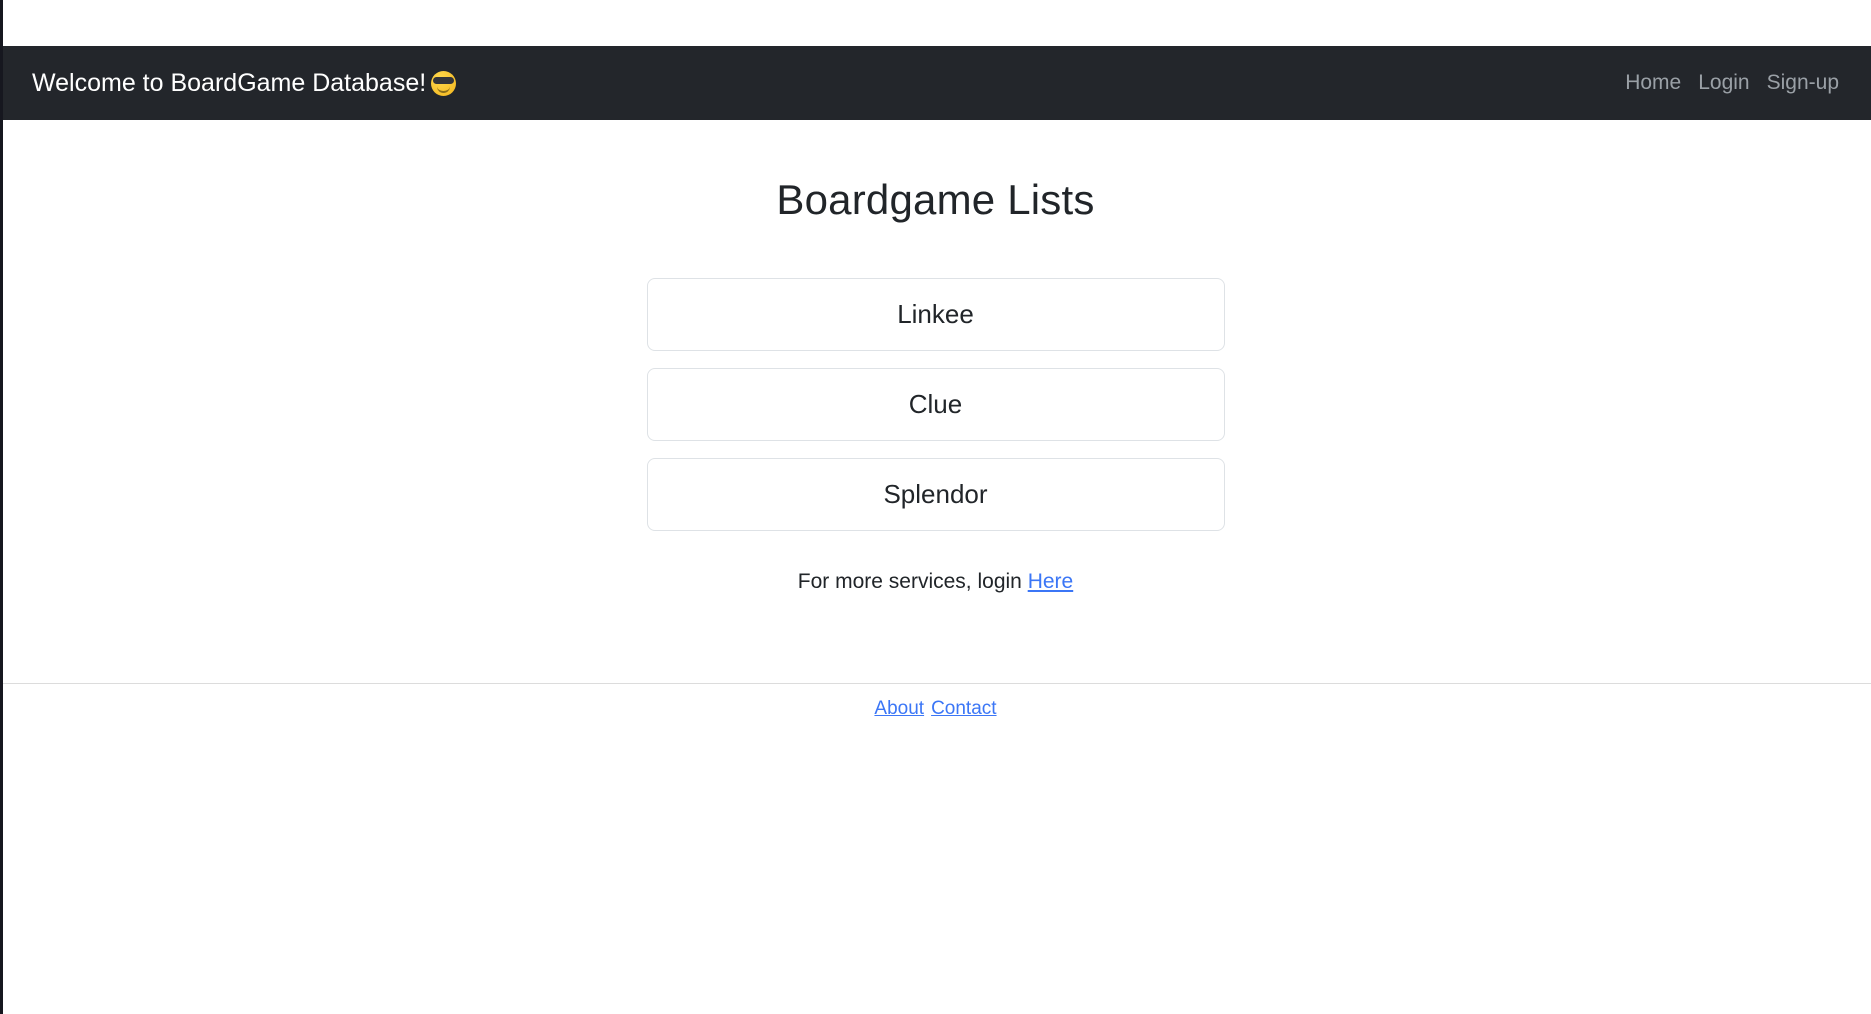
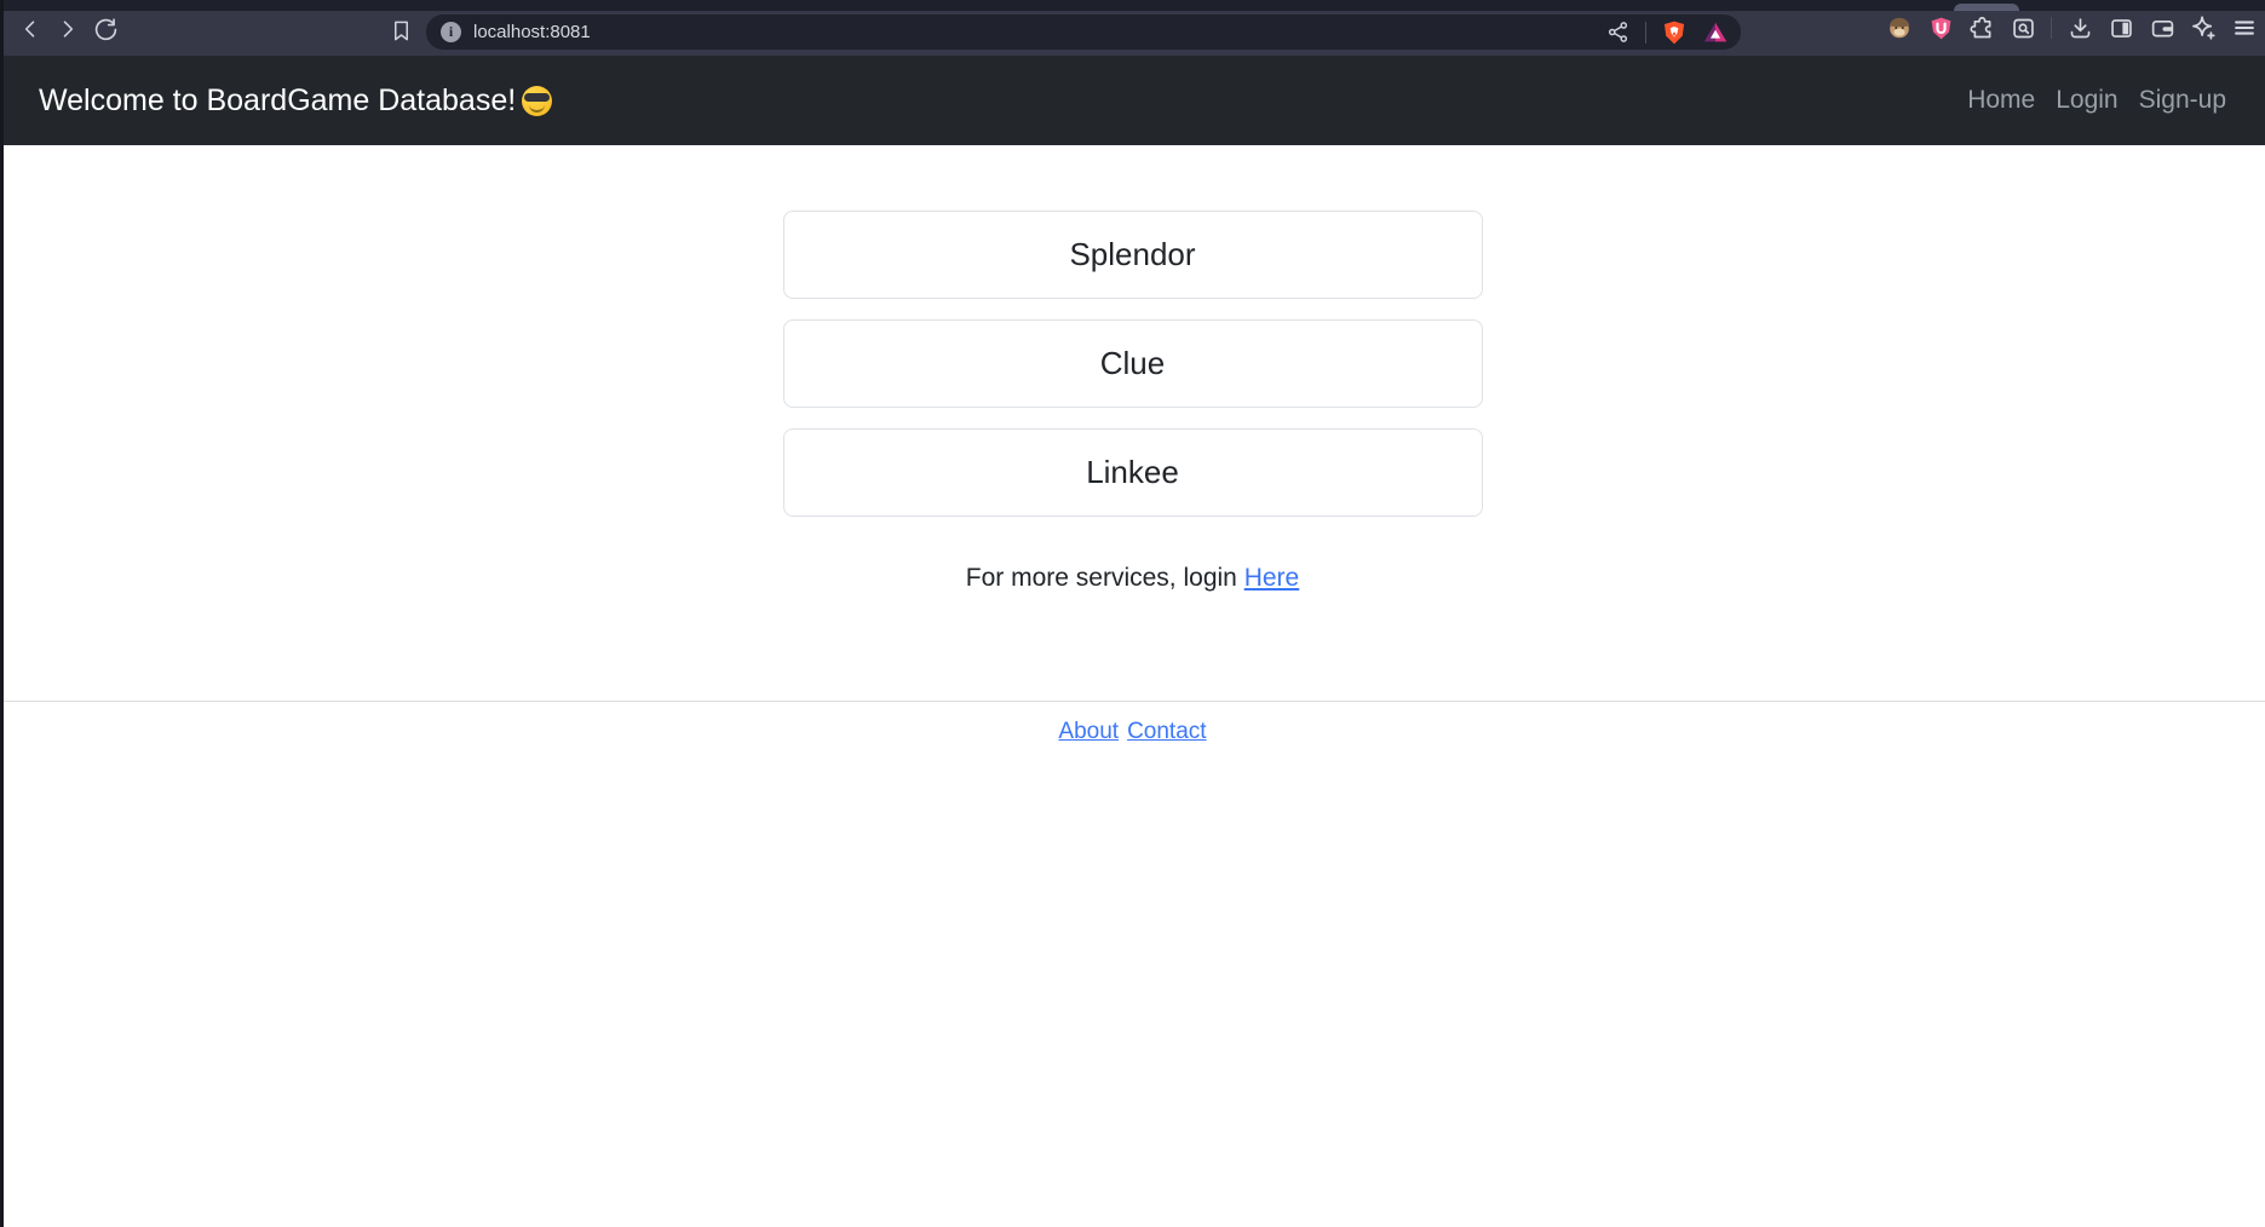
+ i
+ localhost:8081
  Welcome to BoardGame Database!
  Home
  Login
  Sign-up
- Boardgame Lists
- Linkee
+ Splendor
  Clue
- Splendor
+ Linkee
  For more services, login Here
  About
  Contact
